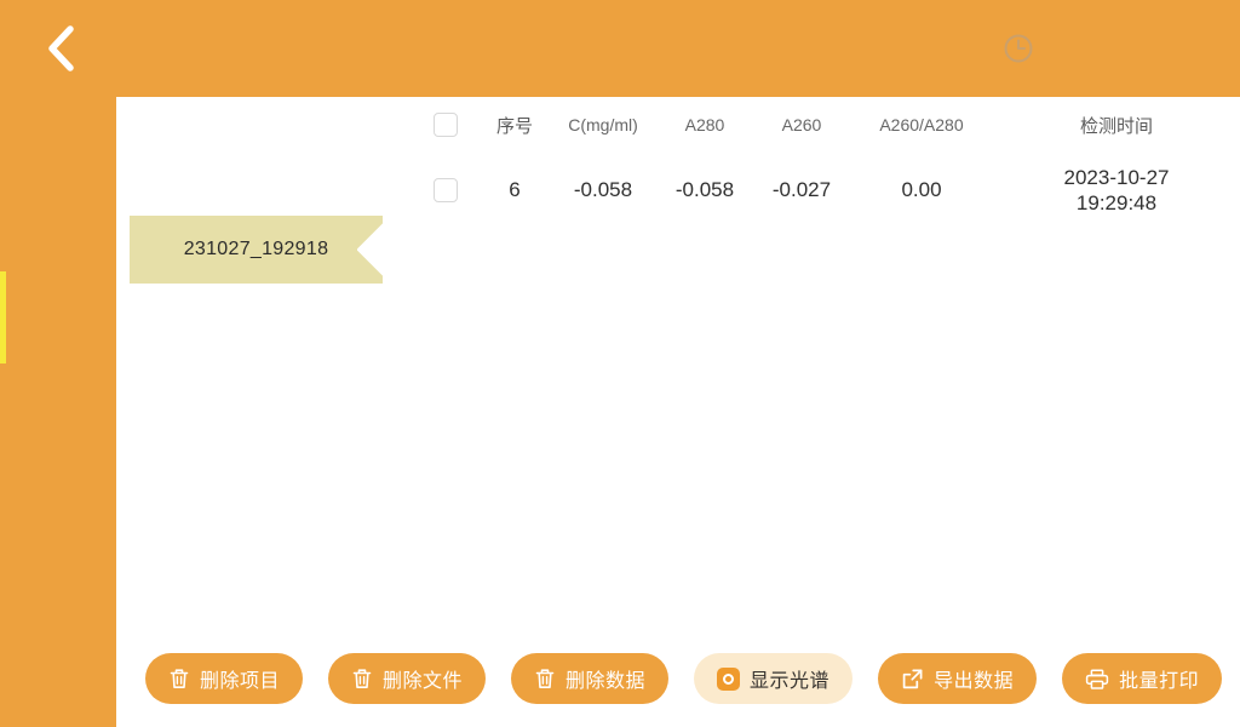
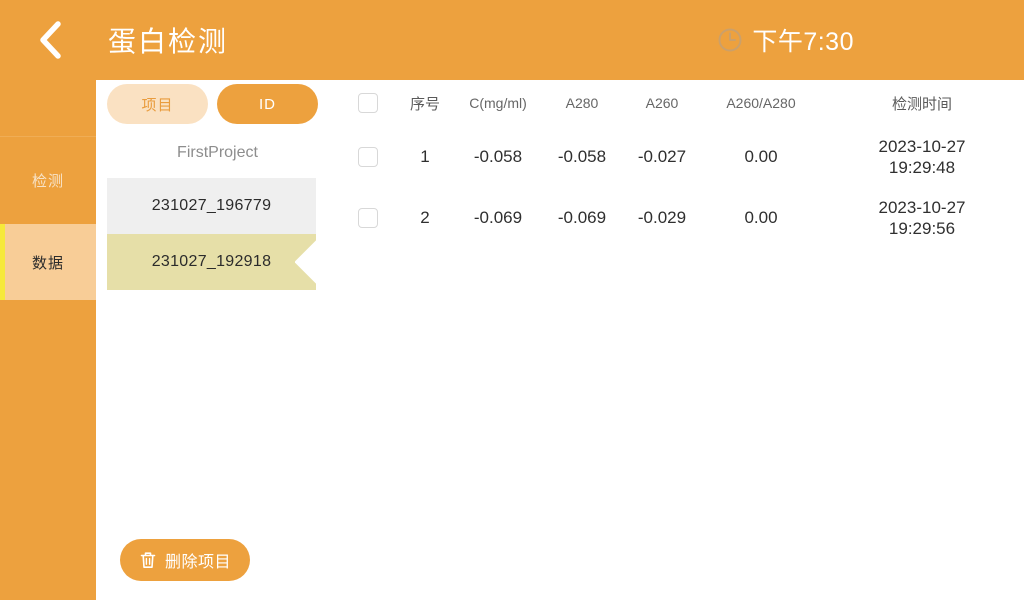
+ 检测
+ 数据
+ 蛋白检测
+ 下午7:30
+ 项目
+ ID
+ FirstProject
+ 231027_196779
  231027_192918
  	序号	C(mg/ml)	A280	A260	A260/A280	检测时间
- 	6	-0.058	-0.058	-0.027	0.00	2023-10-27 19:29:48
+ 	1	-0.058	-0.058	-0.027	0.00	2023-10-27 19:29:48
+ 	2	-0.069	-0.069	-0.029	0.00	2023-10-27 19:29:56
  删除项目
- 删除文件
- 删除数据
- 显示光谱
- 导出数据
- 批量打印
